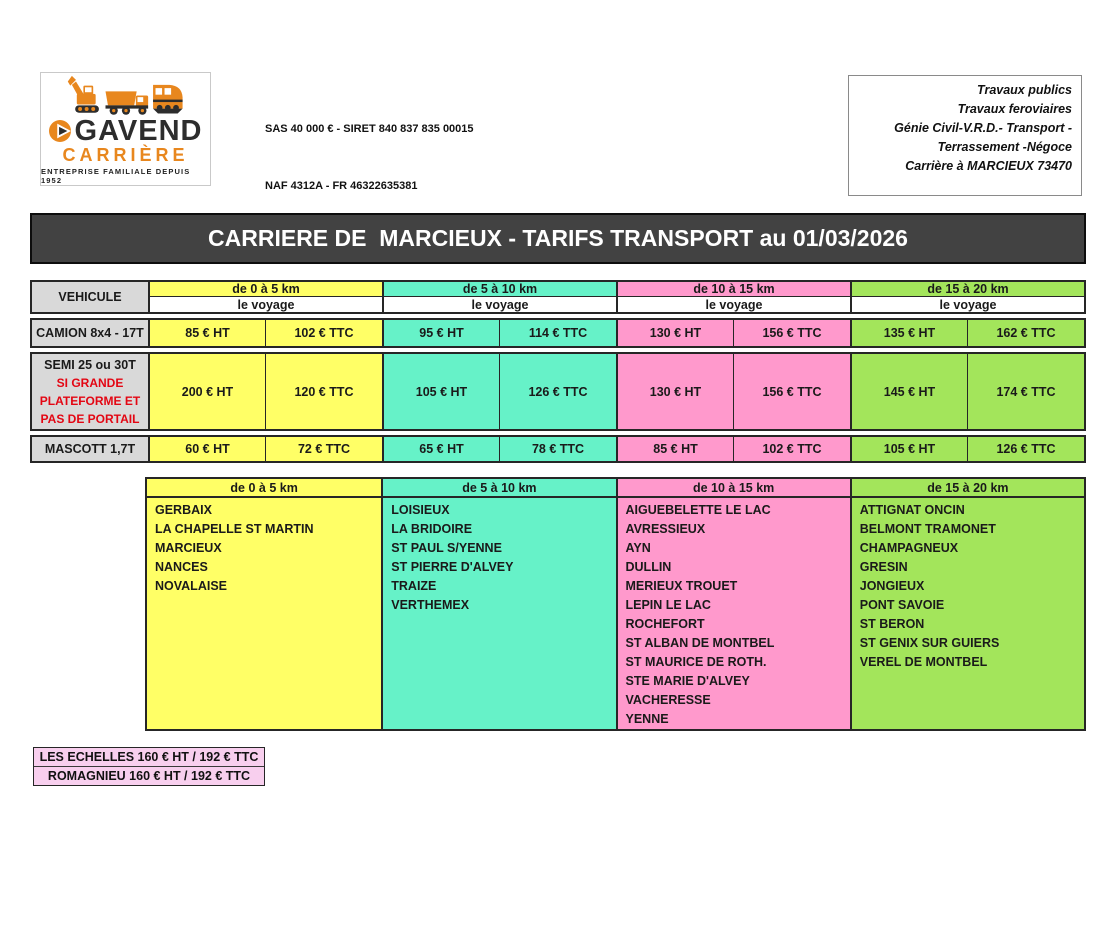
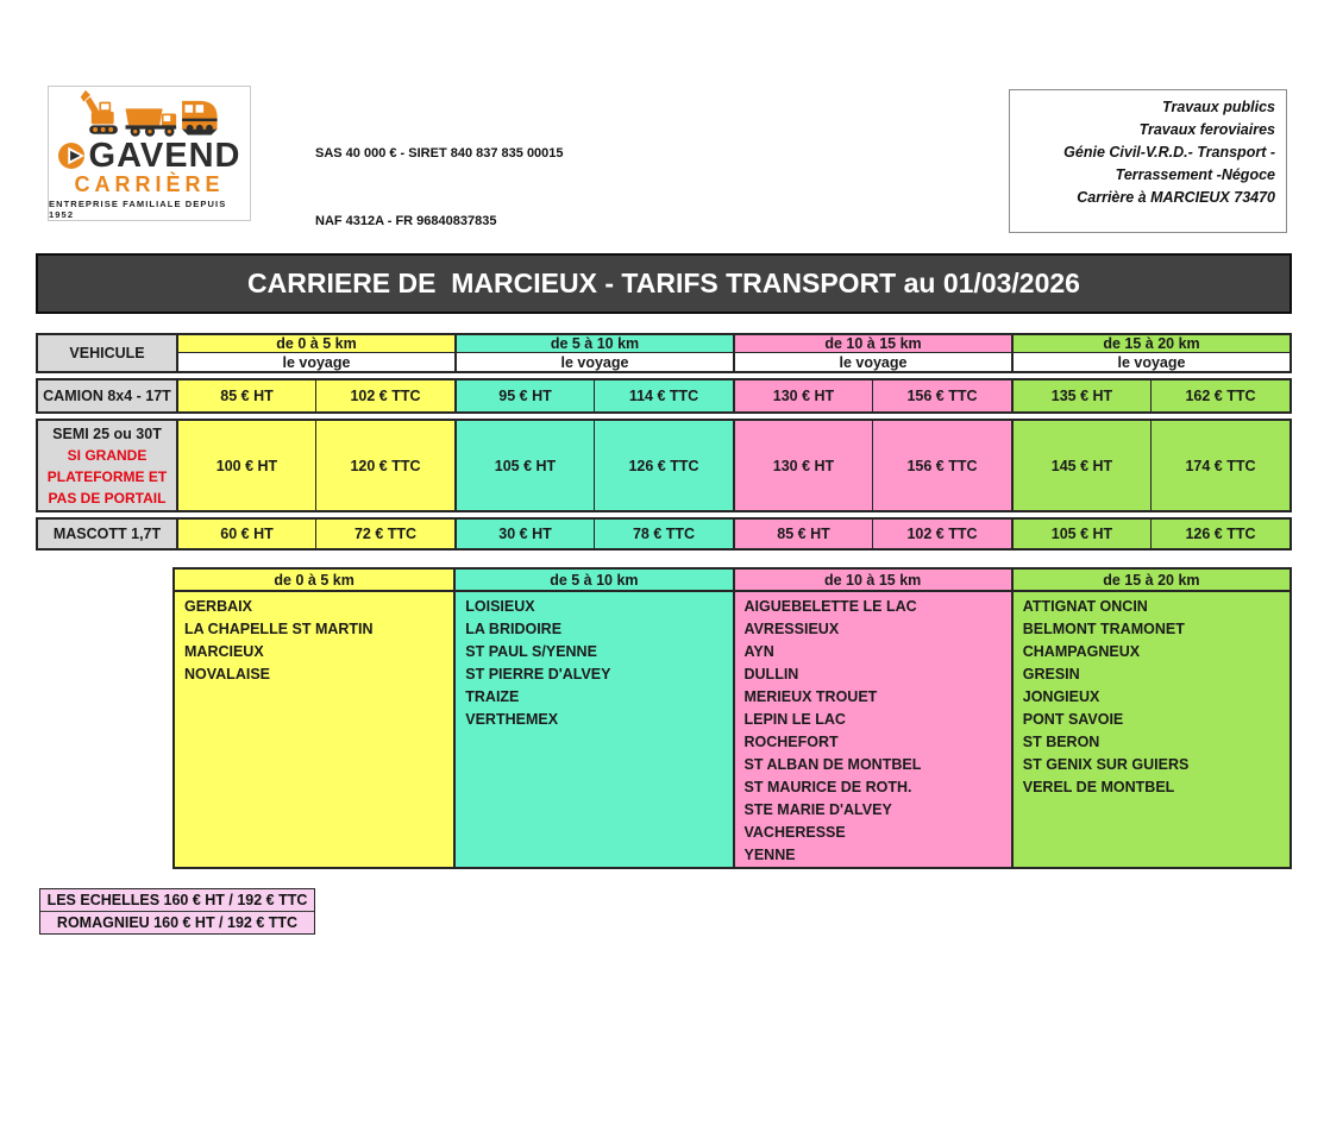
  GAVEND
  CARRIÈRE
  ENTREPRISE FAMILIALE DEPUIS 1952
  SAS 40 000 € - SIRET 840 837 835 00015
- NAF 4312A - FR 46322635381
+ NAF 4312A - FR 96840837835
  Travaux publics
  Travaux feroviaires
  Génie Civil-V.R.D.- Transport -
  Terrassement -Négoce
  Carrière à MARCIEUX 73470
  CARRIERE DE MARCIEUX - TARIFS TRANSPORT au 01/03/2026
  VEHICULE
  de 0 à 5 km
  de 5 à 10 km
  de 10 à 15 km
  de 15 à 20 km
  le voyage
  le voyage
  le voyage
  le voyage
  CAMION 8x4 - 17T
  85 € HT
  102 € TTC
  95 € HT
  114 € TTC
  130 € HT
  156 € TTC
  135 € HT
  162 € TTC
  SEMI 25 ou 30T
  SI GRANDE
  PLATEFORME ET
  PAS DE PORTAIL
- 200 € HT
+ 100 € HT
  120 € TTC
  105 € HT
  126 € TTC
  130 € HT
  156 € TTC
  145 € HT
  174 € TTC
  MASCOTT 1,7T
  60 € HT
  72 € TTC
- 65 € HT
+ 30 € HT
  78 € TTC
  85 € HT
  102 € TTC
  105 € HT
  126 € TTC
  de 0 à 5 km
  GERBAIX
  LA CHAPELLE ST MARTIN
  MARCIEUX
- NANCES
  NOVALAISE
  de 5 à 10 km
  LOISIEUX
  LA BRIDOIRE
  ST PAUL S/YENNE
  ST PIERRE D'ALVEY
  TRAIZE
  VERTHEMEX
  de 10 à 15 km
  AIGUEBELETTE LE LAC
  AVRESSIEUX
  AYN
  DULLIN
  MERIEUX TROUET
  LEPIN LE LAC
  ROCHEFORT
  ST ALBAN DE MONTBEL
  ST MAURICE DE ROTH.
  STE MARIE D'ALVEY
  VACHERESSE
  YENNE
  de 15 à 20 km
  ATTIGNAT ONCIN
  BELMONT TRAMONET
  CHAMPAGNEUX
  GRESIN
  JONGIEUX
  PONT SAVOIE
  ST BERON
  ST GENIX SUR GUIERS
  VEREL DE MONTBEL
  LES ECHELLES 160 € HT / 192 € TTC
  ROMAGNIEU 160 € HT / 192 € TTC
